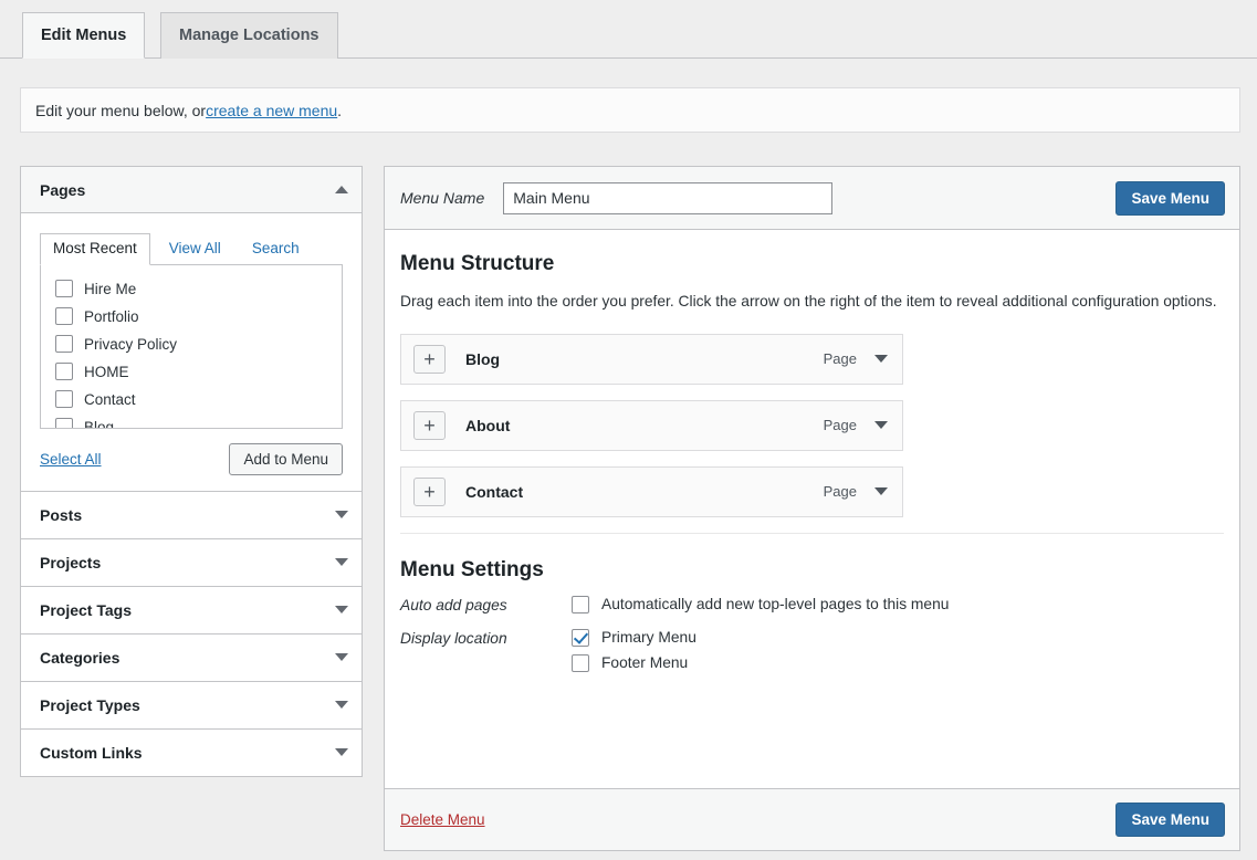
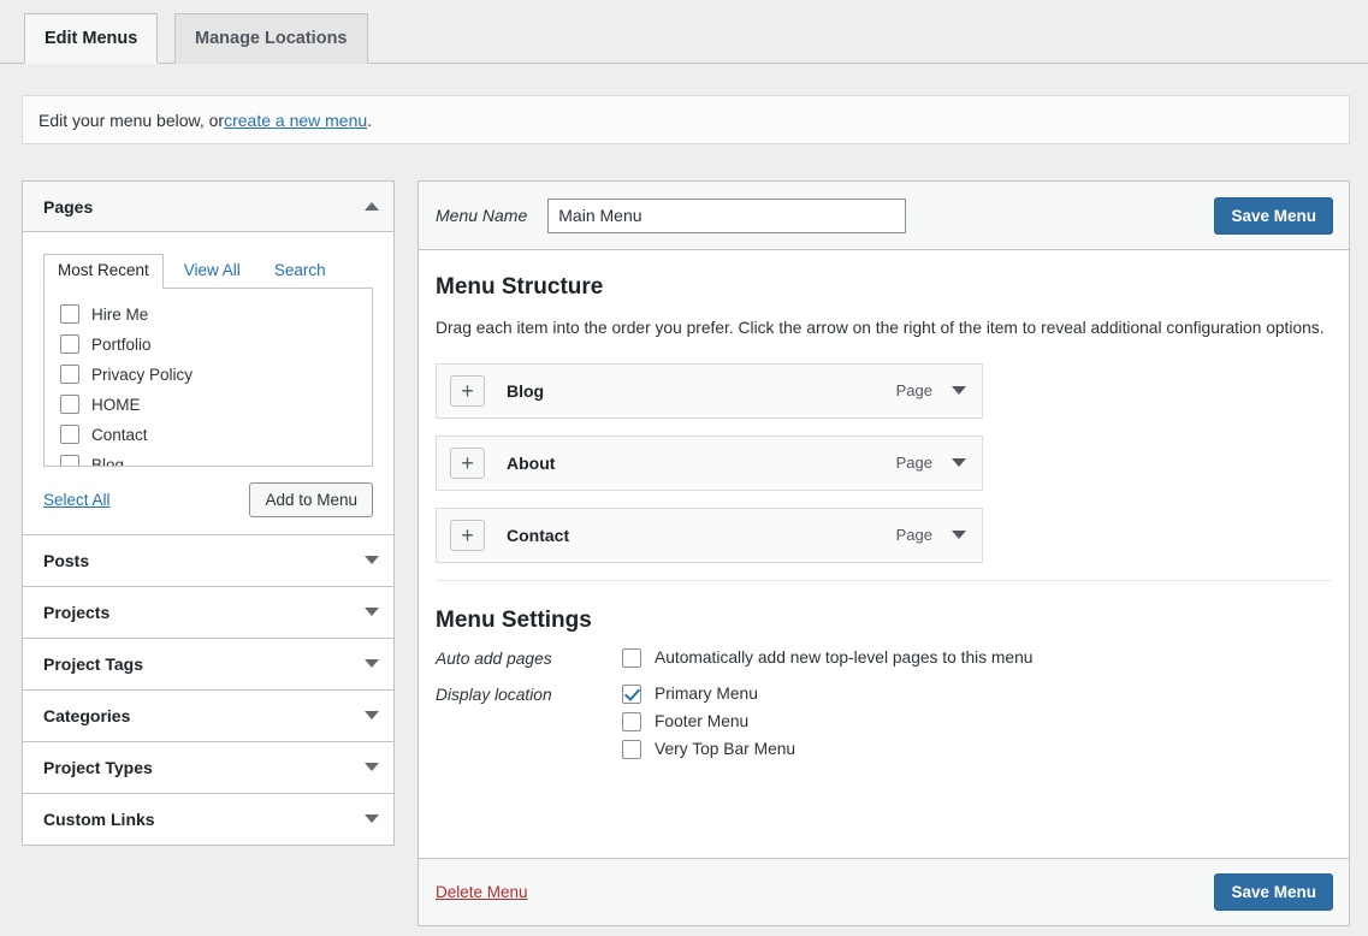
  Edit Menus
  Manage Locations
  Edit your menu below, or
  create a new menu
  .
  Pages
  Most Recent
  View All
  Search
  Hire Me
  Portfolio
  Privacy Policy
  HOME
  Contact
  Blog
  Select All
  Add to Menu
  Posts
  Projects
  Project Tags
  Categories
  Project Types
  Custom Links
  Menu Name
  Main Menu
  Save Menu
  Menu Structure
  Drag each item into the order you prefer. Click the arrow on the right of the item to reveal additional configuration options.
  +
  Blog
  Page
  +
  About
  Page
  +
  Contact
  Page
  Menu Settings
  Auto add pages
  Automatically add new top-level pages to this menu
  Display location
  Primary Menu
  Footer Menu
+ Very Top Bar Menu
  Delete Menu
  Save Menu
